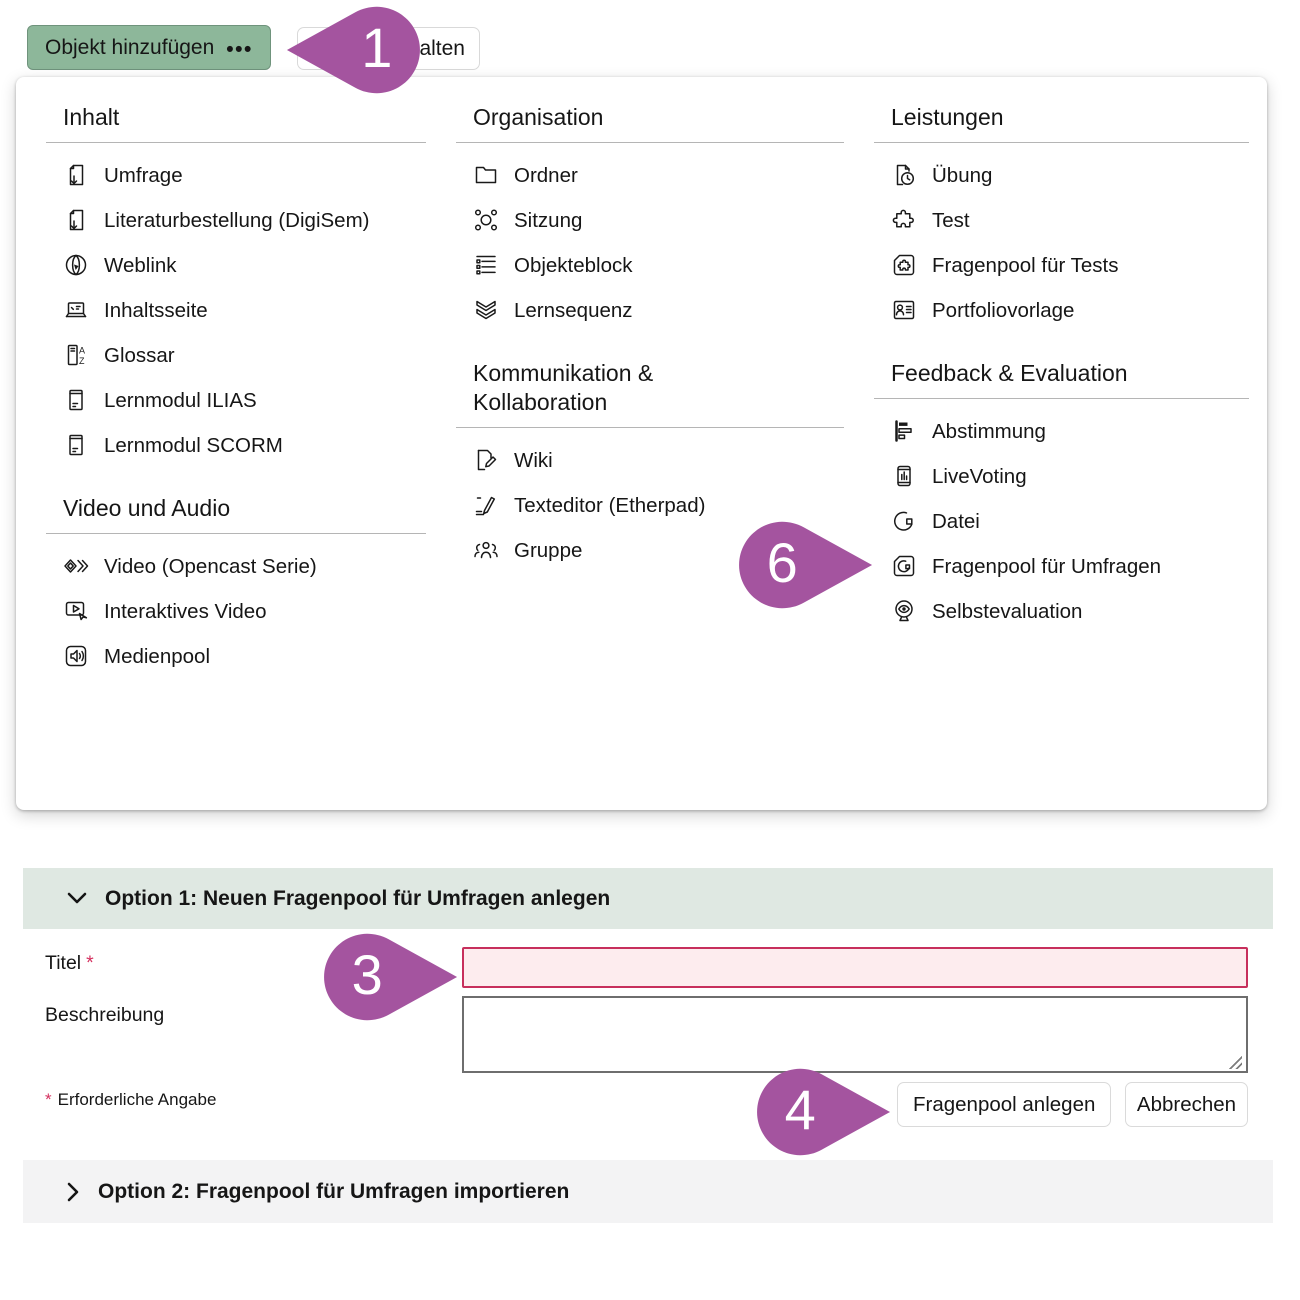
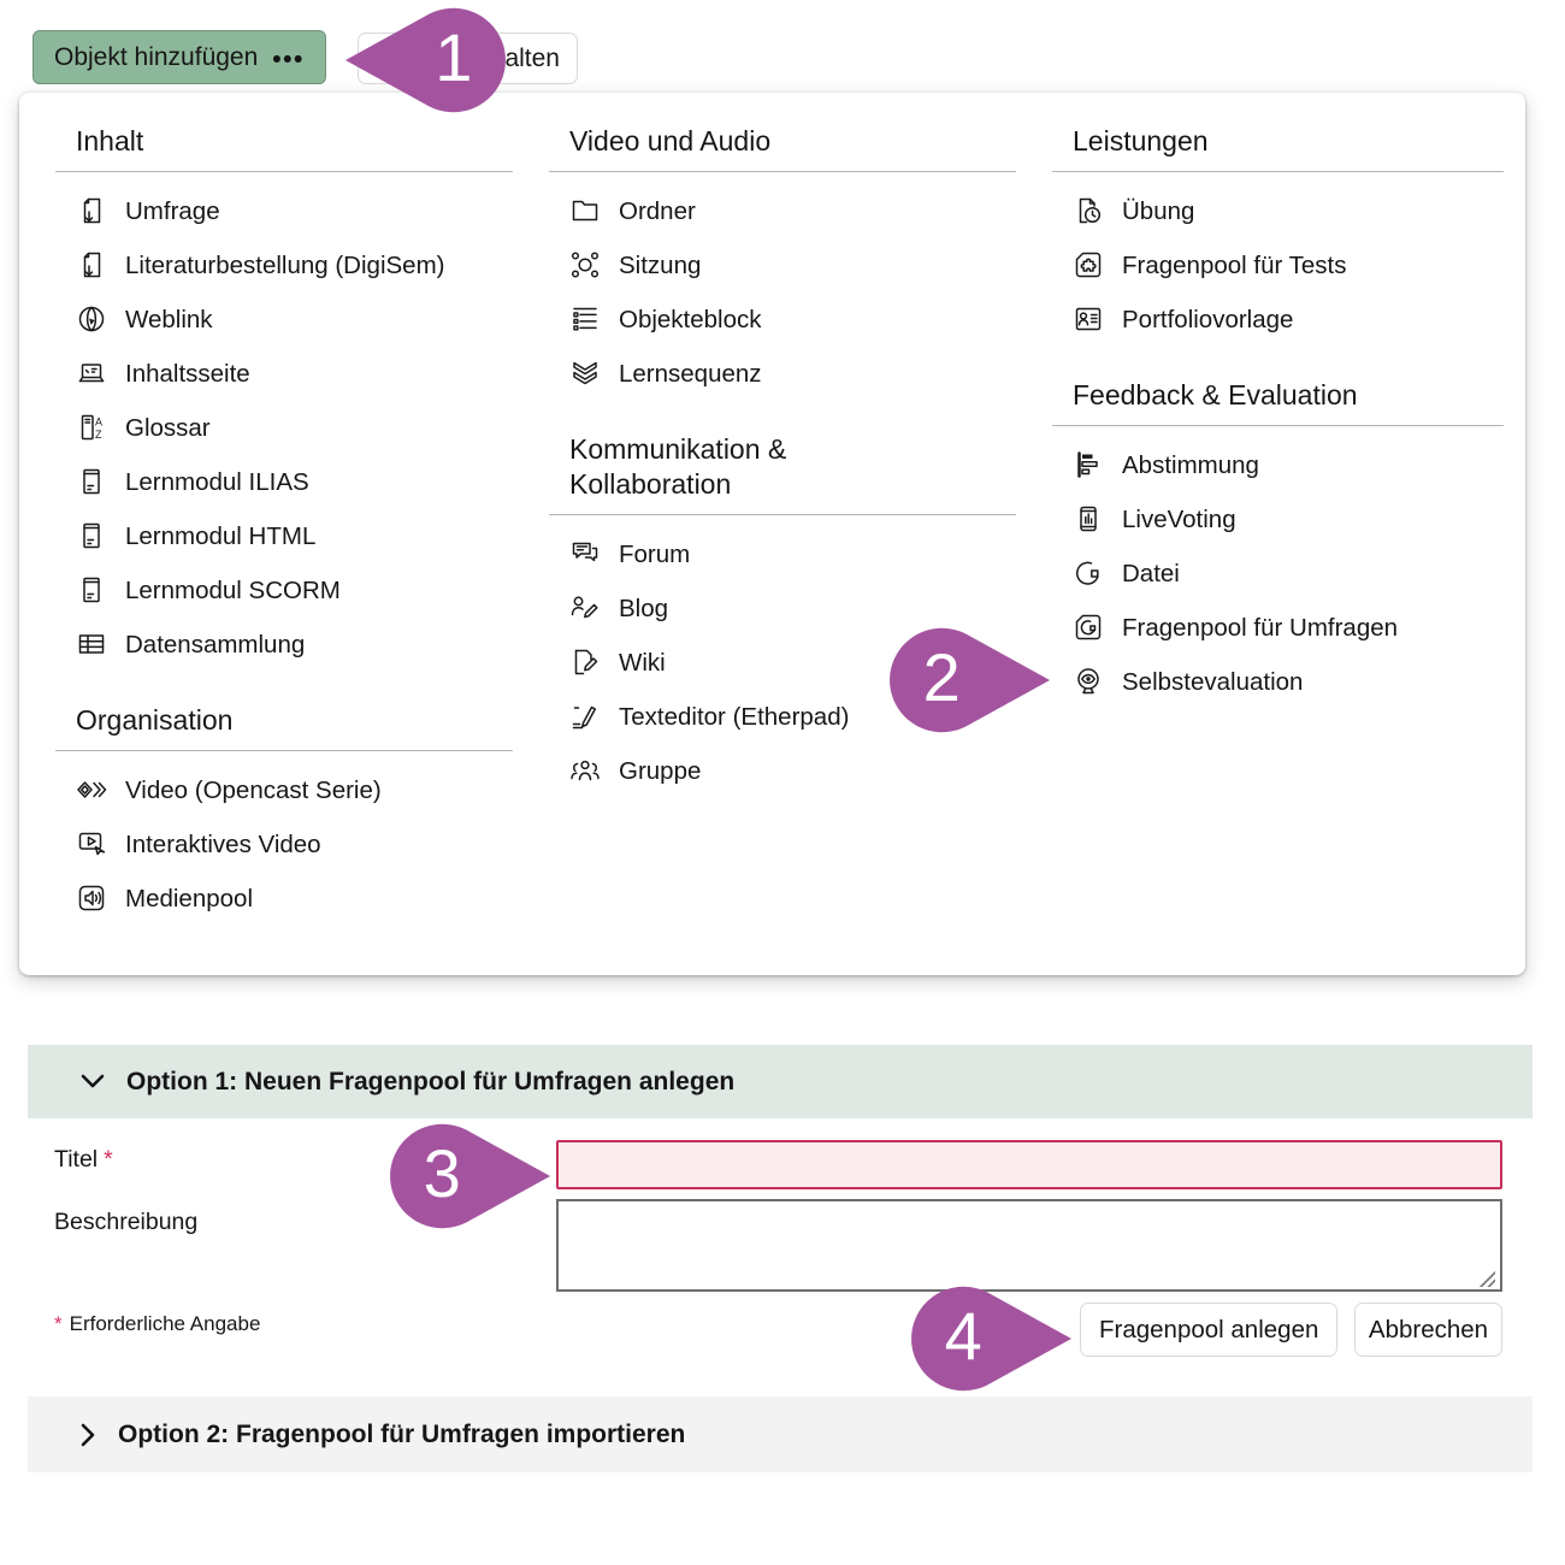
  Objekt hinzufügen
  •••
  alten
  Inhalt
  Umfrage
  Literaturbestellung (DigiSem)
  Weblink
  Inhaltsseite
  A
  Z
  Glossar
  Lernmodul ILIAS
+ Lernmodul HTML
  Lernmodul SCORM
+ Datensammlung
- Video und Audio
+ Organisation
  Video (Opencast Serie)
  Interaktives Video
  Medienpool
- Organisation
+ Video und Audio
  Ordner
  Sitzung
  Objekteblock
  Lernsequenz
  Kommunikation & Kollaboration
+ Forum
+ Blog
  Wiki
  Texteditor (Etherpad)
  Gruppe
  Leistungen
  Übung
- Test
  Fragenpool für Tests
  Portfoliovorlage
  Feedback & Evaluation
  Abstimmung
  LiveVoting
  Datei
  Fragenpool für Umfragen
  Selbstevaluation
  Option 1: Neuen Fragenpool für Umfragen anlegen
  Titel *
  Beschreibung
  * Erforderliche Angabe
  Fragenpool anlegen
  Abbrechen
  Option 2: Fragenpool für Umfragen importieren
  1
- 6
+ 2
  3
  4
